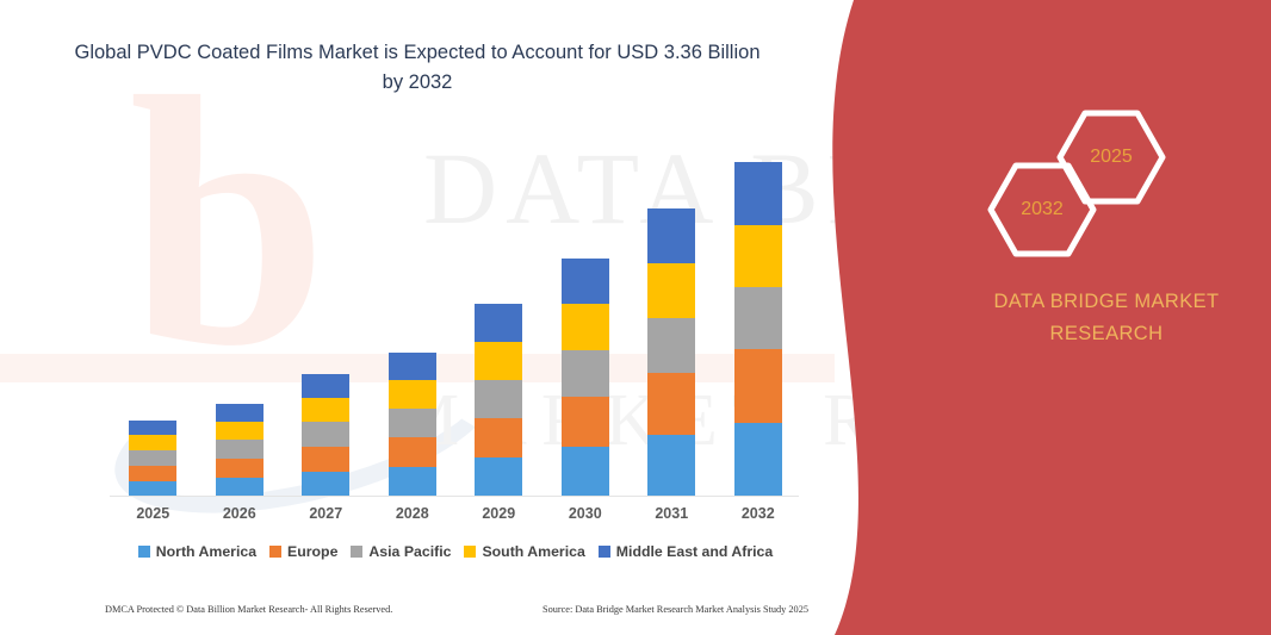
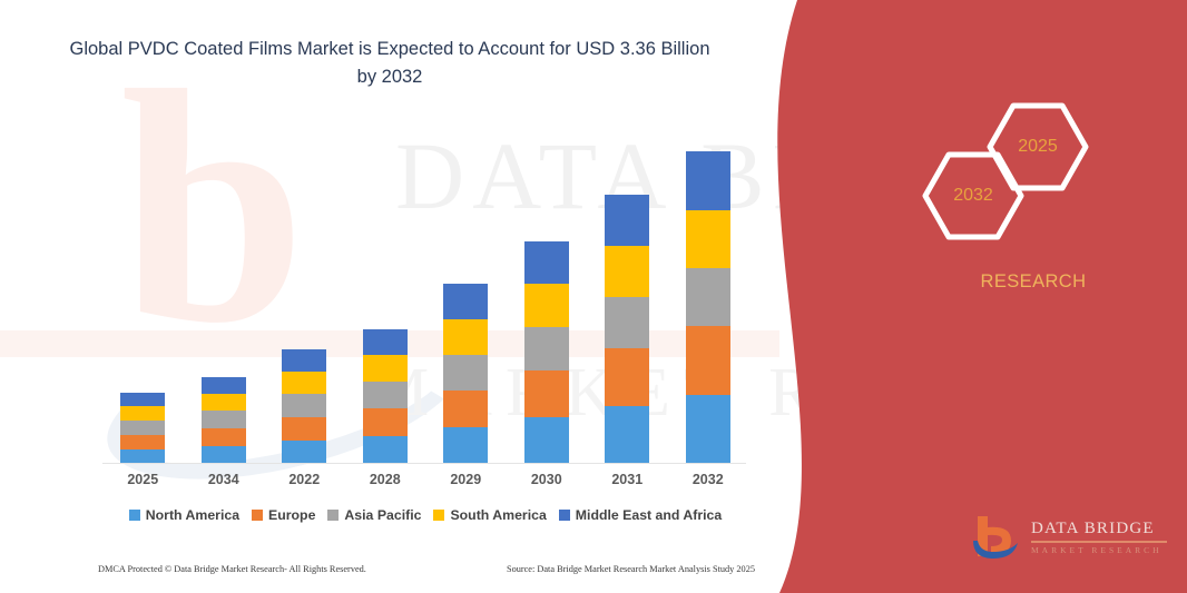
  b
  Global PVDC Coated Films Market is Expected to Account for USD 3.36 Billion by 2032
  2025
- 2026
+ 2034
- 2027
+ 2022
  2028
  2029
  2030
  2031
  2032
  North America
  Europe
  Asia Pacific
  South America
  Middle East and Africa
- DMCA Protected © Data Billion Market Research- All Rights Reserved.
+ DMCA Protected © Data Bridge Market Research- All Rights Reserved.
  Source: Data Bridge Market Research Market Analysis Study 2025
  2032
  2025
- DATA BRIDGE MARKET
  RESEARCH
+ DATA BRIDGE
+ MARKET RESEARCH
